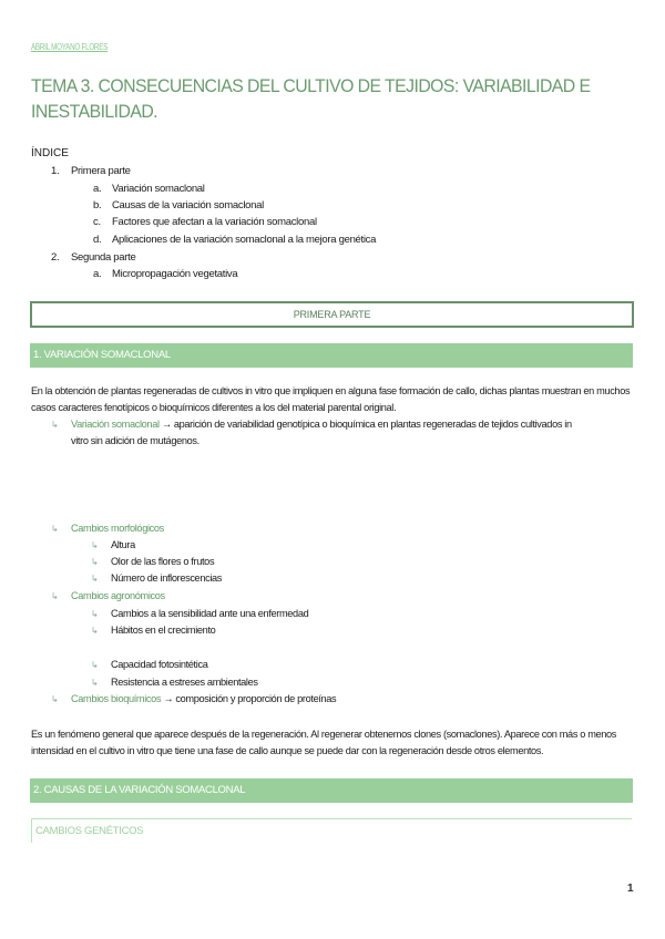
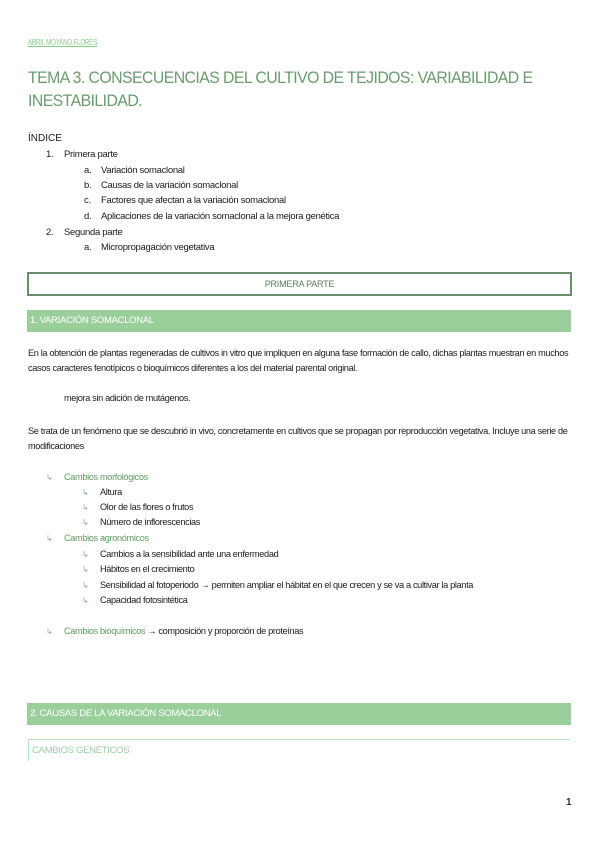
  ABRIL MOYANO FLORES
  TEMA 3. CONSECUENCIAS DEL CULTIVO DE TEJIDOS: VARIABILIDAD E INESTABILIDAD.
  ÍNDICE
  1.
  Primera parte
  a.
  Variación somaclonal
  b.
  Causas de la variación somaclonal
  c.
  Factores que afectan a la variación somaclonal
  d.
  Aplicaciones de la variación somaclonal a la mejora genética
  2.
  Segunda parte
  a.
  Micropropagación vegetativa
  PRIMERA PARTE
  1. VARIACIÓN SOMACLONAL
  En la obtención de plantas regeneradas de cultivos in vitro que impliquen en alguna fase formación de callo, dichas plantas muestran en muchos casos caracteres fenotípicos o bioquímicos diferentes a los del material parental original.
- ↳ Variación somaclonal → aparición de variabilidad genotípica o bioquímica en plantas regeneradas de tejidos cultivados in
- vitro sin adición de mutágenos.
+ mejora sin adición de mutágenos.
+ Se trata de un fenómeno que se descubrió in vivo, concretamente en cultivos que se propagan por reproducción vegetativa. Incluye una serie de modificaciones
  ↳ Cambios morfológicos
  ↳ Altura
  ↳ Olor de las flores o frutos
  ↳ Número de inflorescencias
  ↳ Cambios agronómicos
  ↳ Cambios a la sensibilidad ante una enfermedad
  ↳ Hábitos en el crecimiento
+ ↳ Sensibilidad al fotoperiodo → permiten ampliar el hábitat en el que crecen y se va a cultivar la planta
  ↳ Capacidad fotosintética
- ↳ Resistencia a estreses ambientales
  ↳ Cambios bioquímicos → composición y proporción de proteínas
- Es un fenómeno general que aparece después de la regeneración. Al regenerar obtenemos clones (somaclones). Aparece con más o menos intensidad en el cultivo in vitro que tiene una fase de callo aunque se puede dar con la regeneración desde otros elementos.
  2. CAUSAS DE LA VARIACIÓN SOMACLONAL
  CAMBIOS GENÉTICOS
  1
